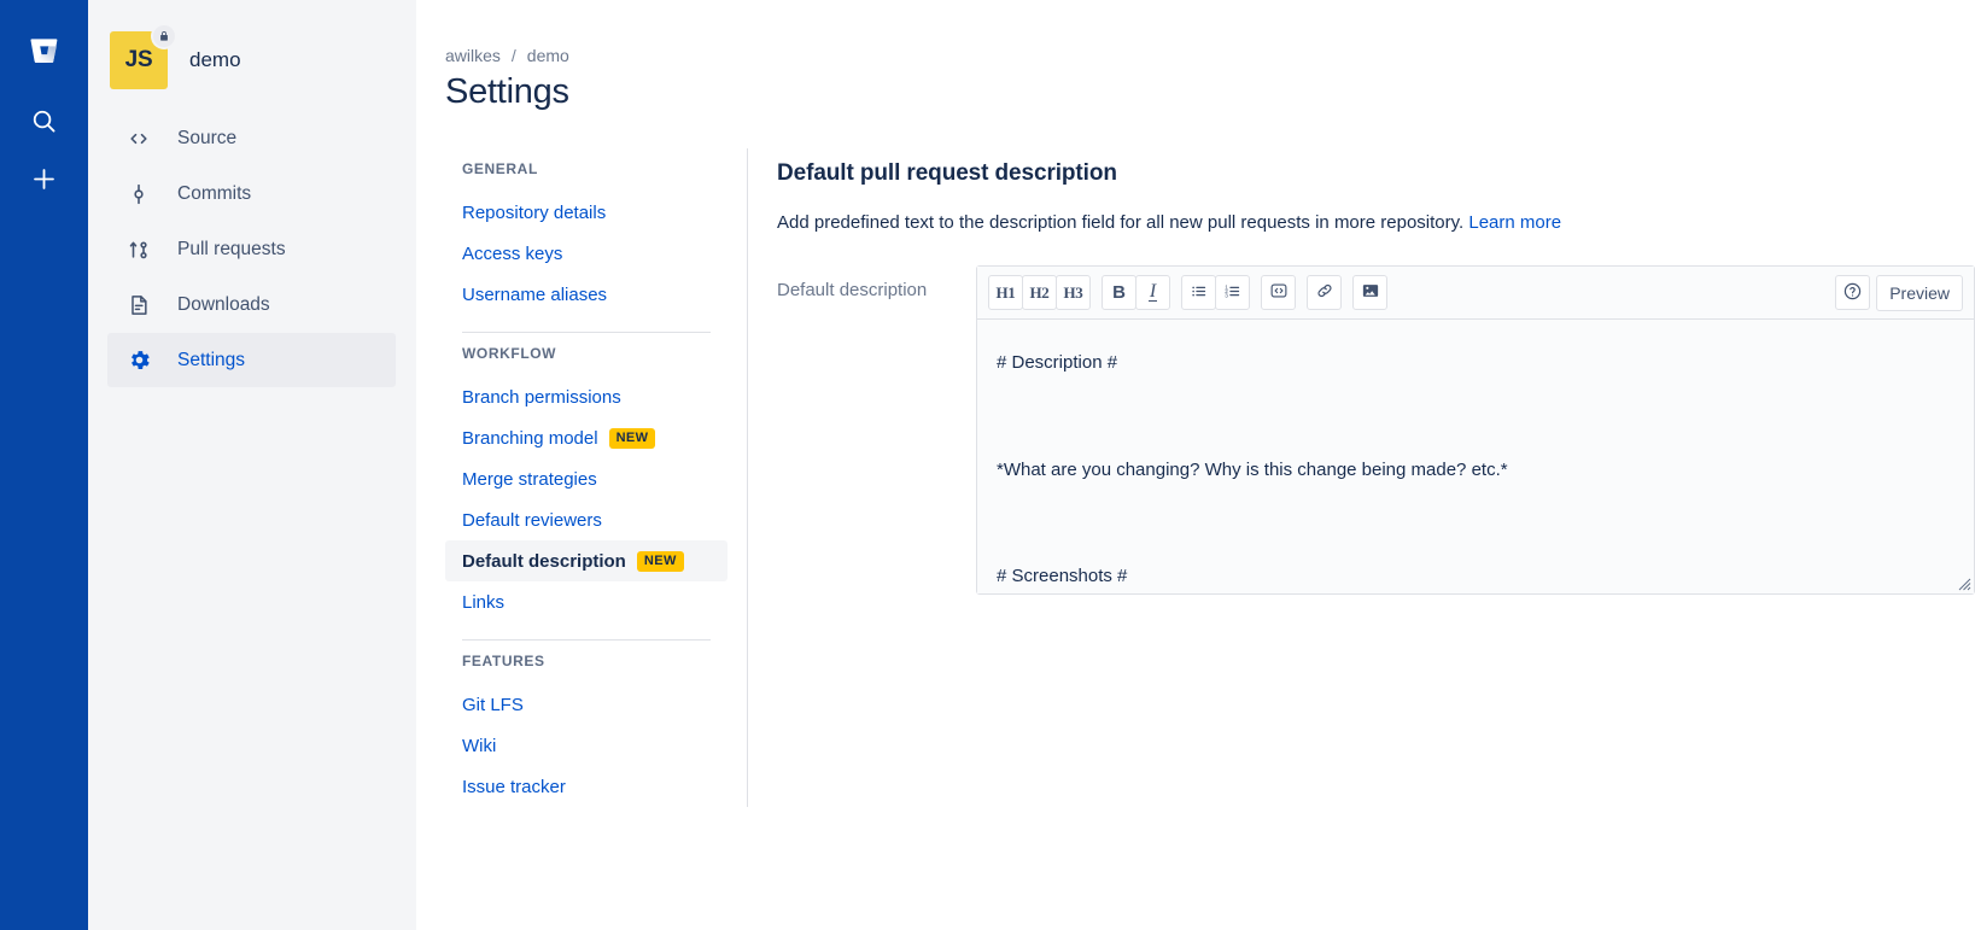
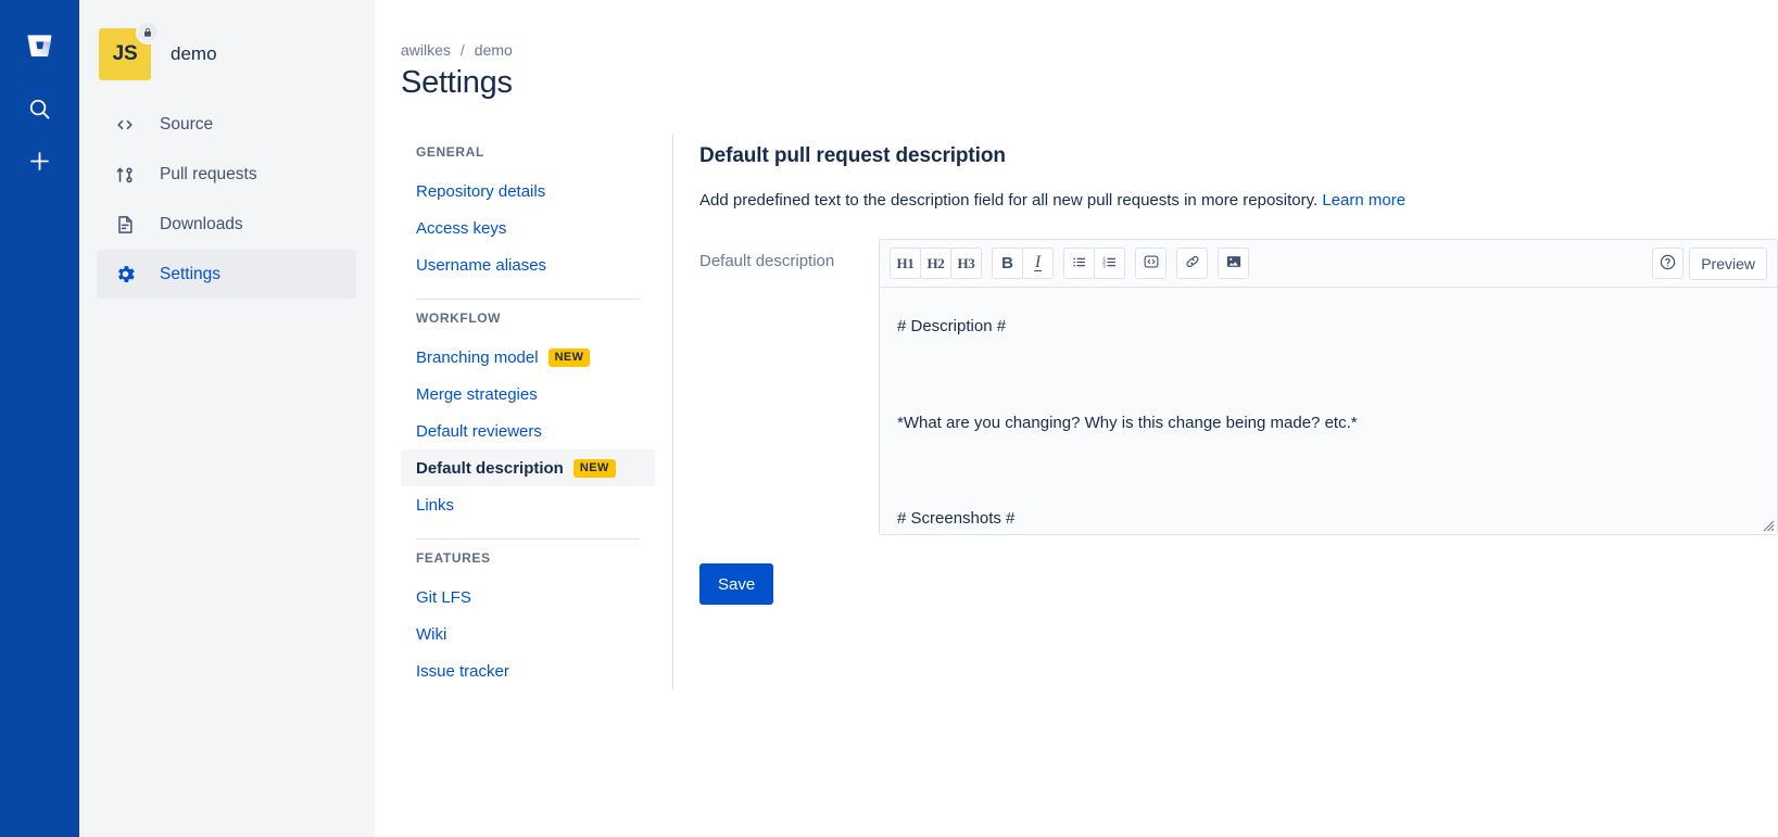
  JS
  demo
  Source
- Commits
  Pull requests
  Downloads
  Settings
  awilkes
  /
  demo
  Settings
  GENERAL
  Repository details
  Access keys
  Username aliases
  WORKFLOW
- Branch permissions
  Branching model
  NEW
  Merge strategies
  Default reviewers
  Default description
  NEW
  Links
  FEATURES
  Git LFS
  Wiki
  Issue tracker
  Default pull request description
  Add predefined text to the description field for all new pull requests in more repository. Learn more
  Default description
  H1
  H2
  H3
  B
  I
  Preview
  # Description #
  *What are you changing? Why is this change being made? etc.*
+ Save
